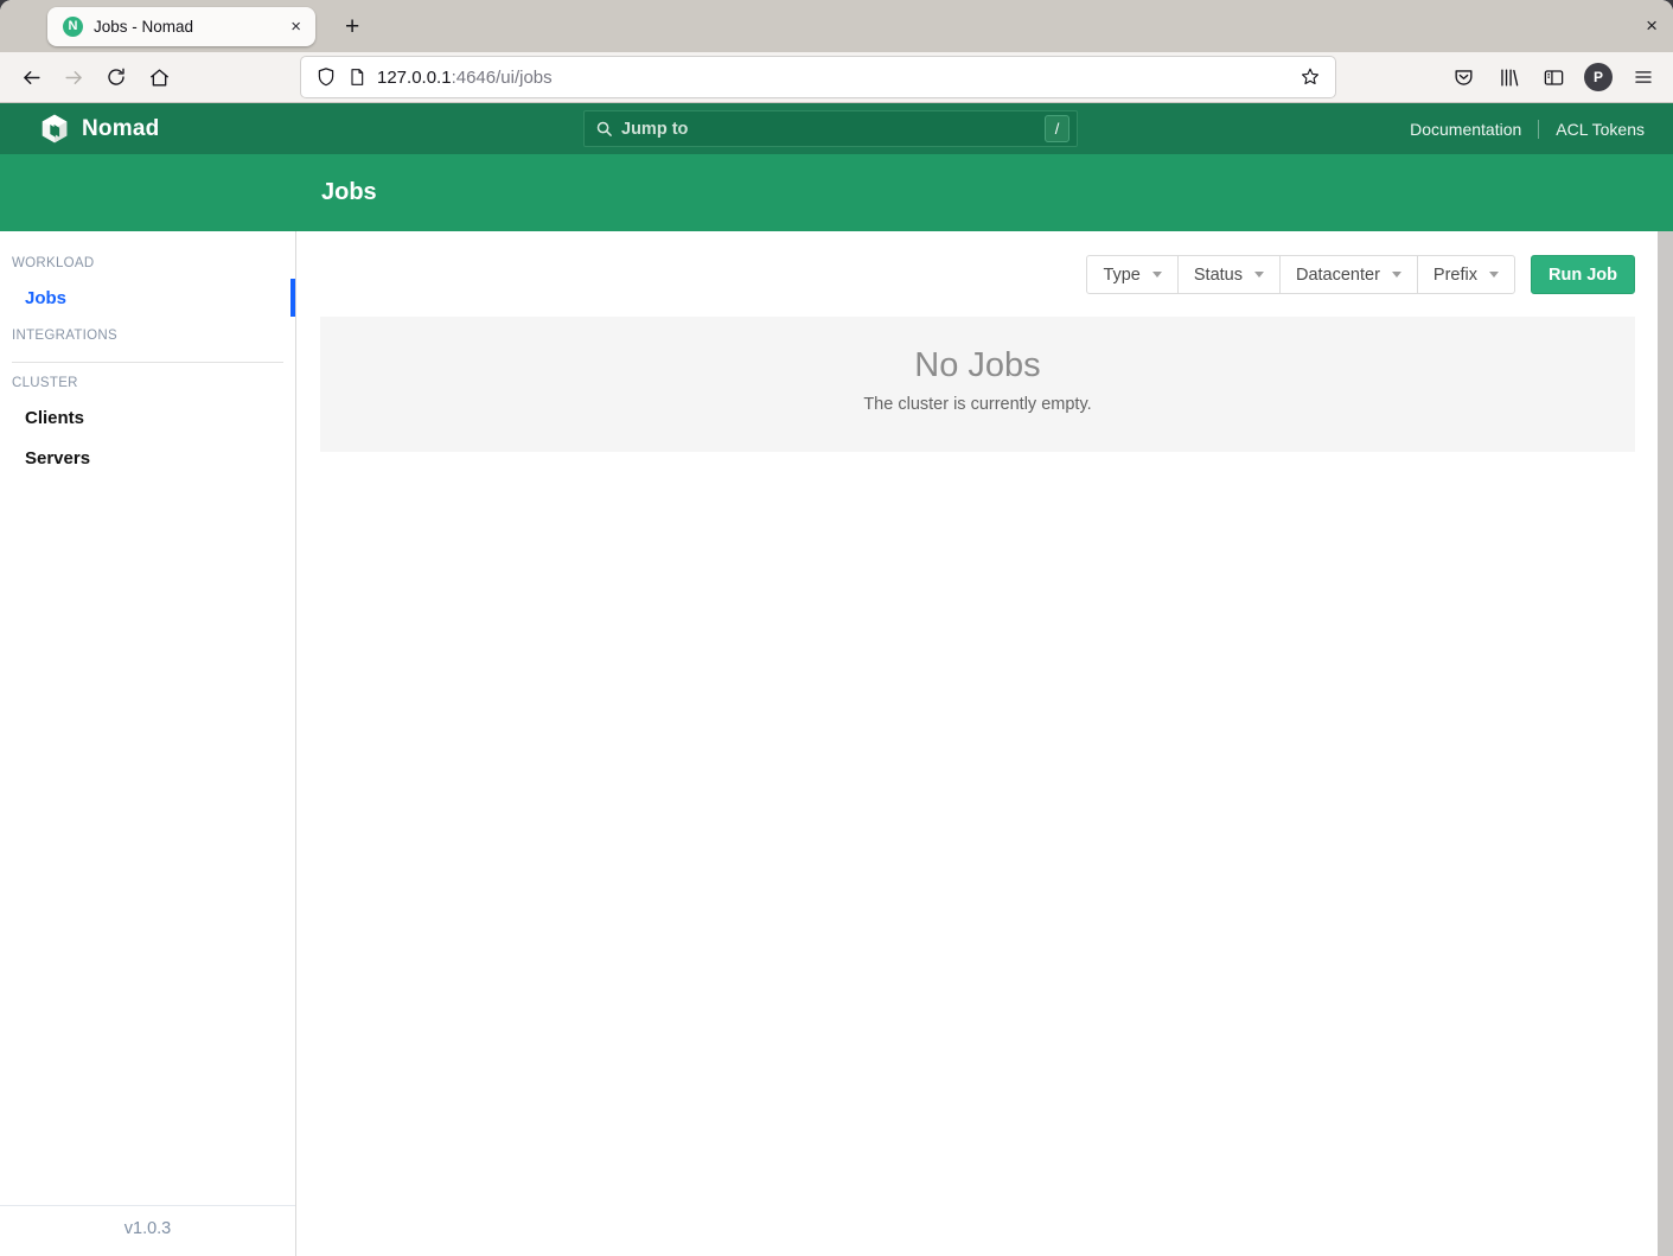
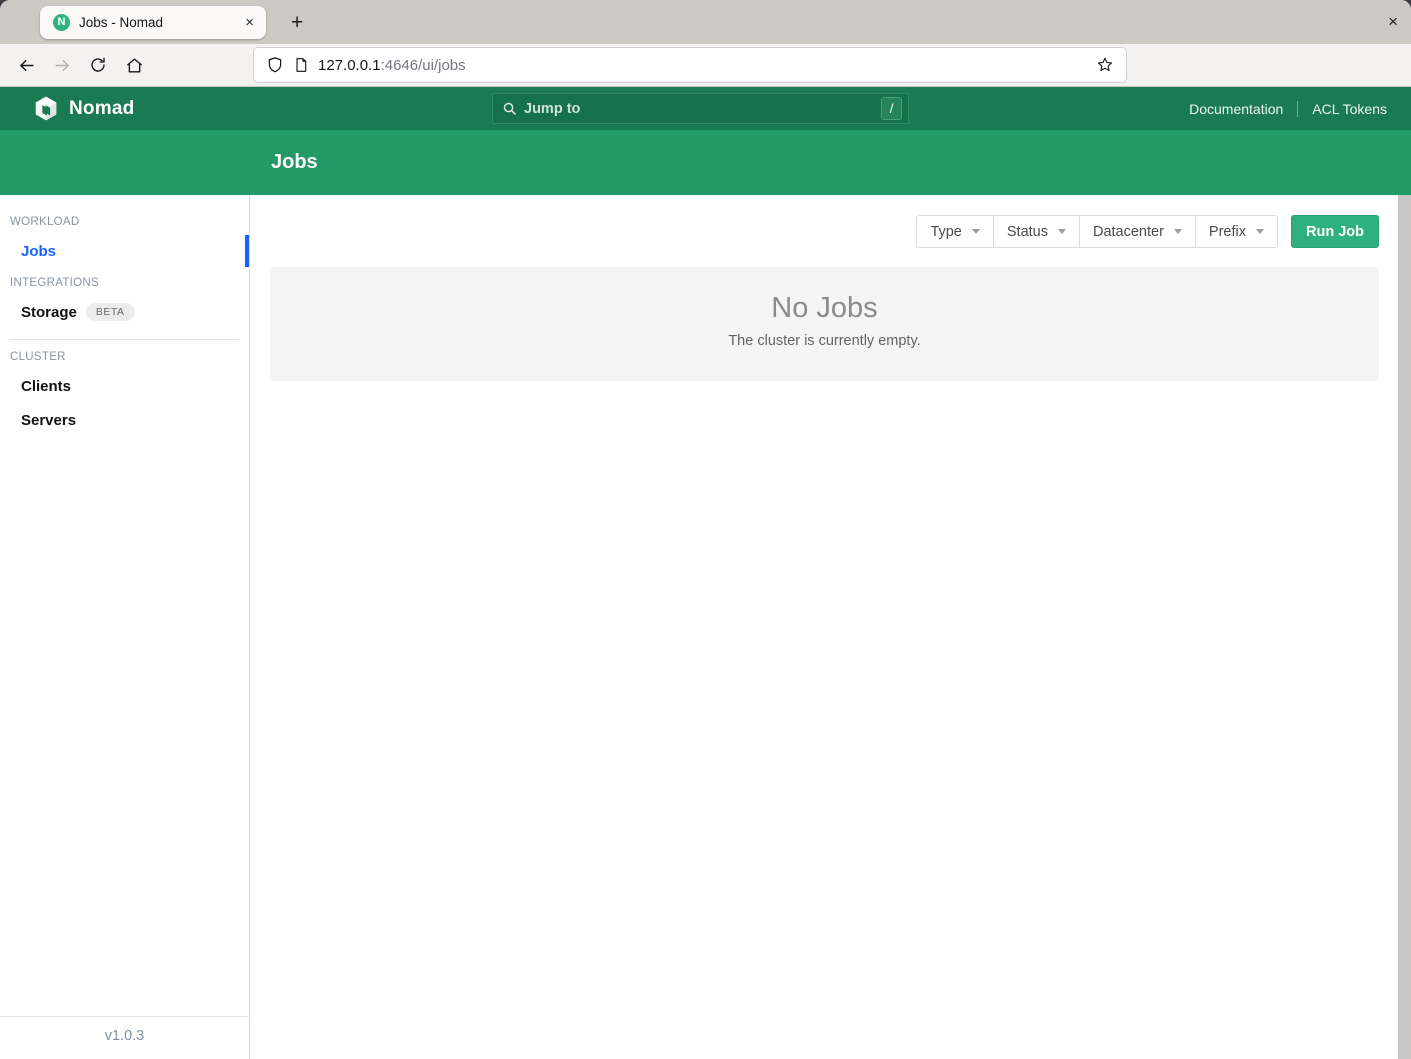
  N
  Jobs - Nomad
  ×
  +
  ×
  127.0.0.1:4646/ui/jobs
- P
  Nomad
  Jump to
  /
  Documentation
  ACL Tokens
  Jobs
  WORKLOAD
  Jobs
  INTEGRATIONS
+ Storage
+ BETA
  CLUSTER
  Clients
  Servers
  v1.0.3
  Type
  Status
  Datacenter
  Prefix
  Run Job
  No Jobs
  The cluster is currently empty.
